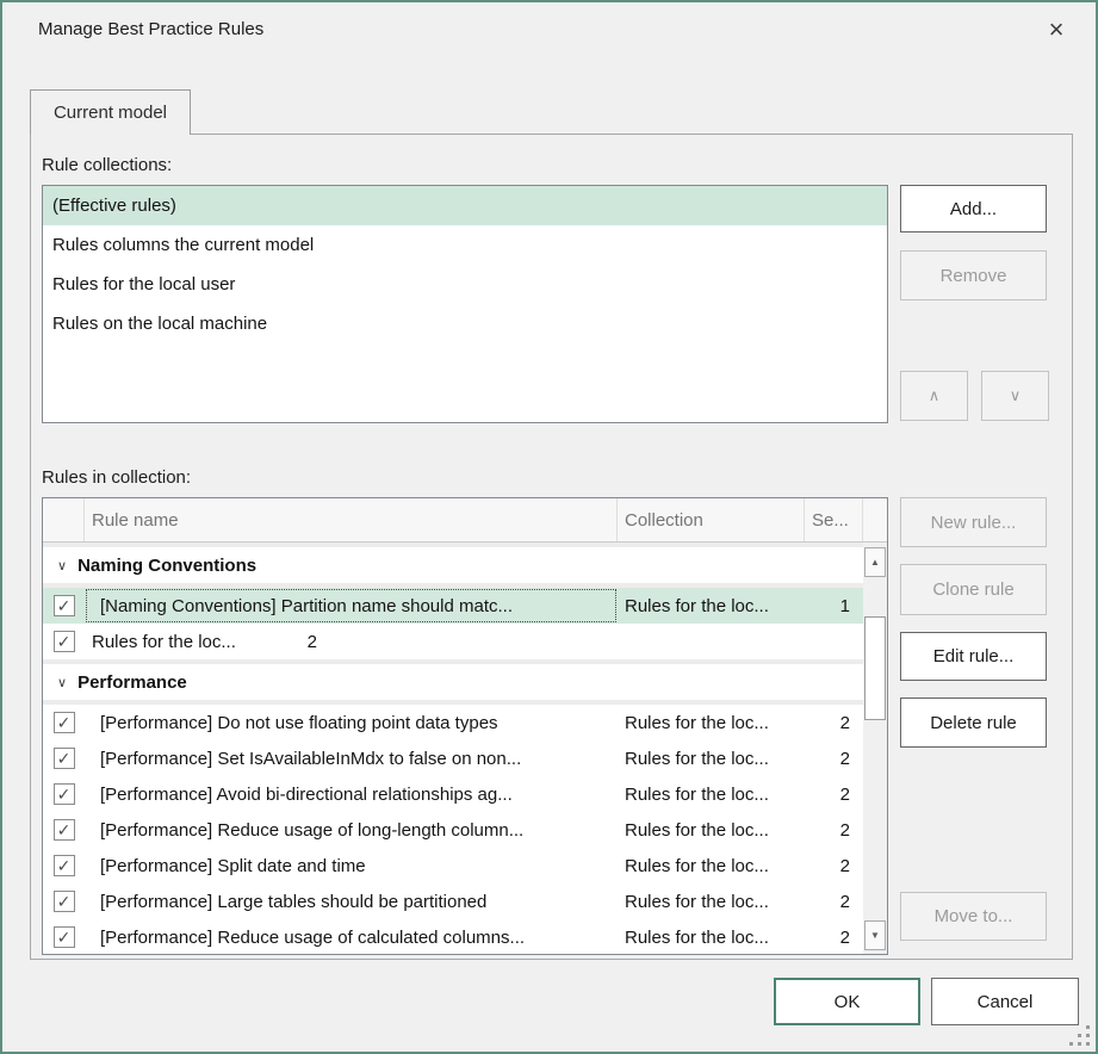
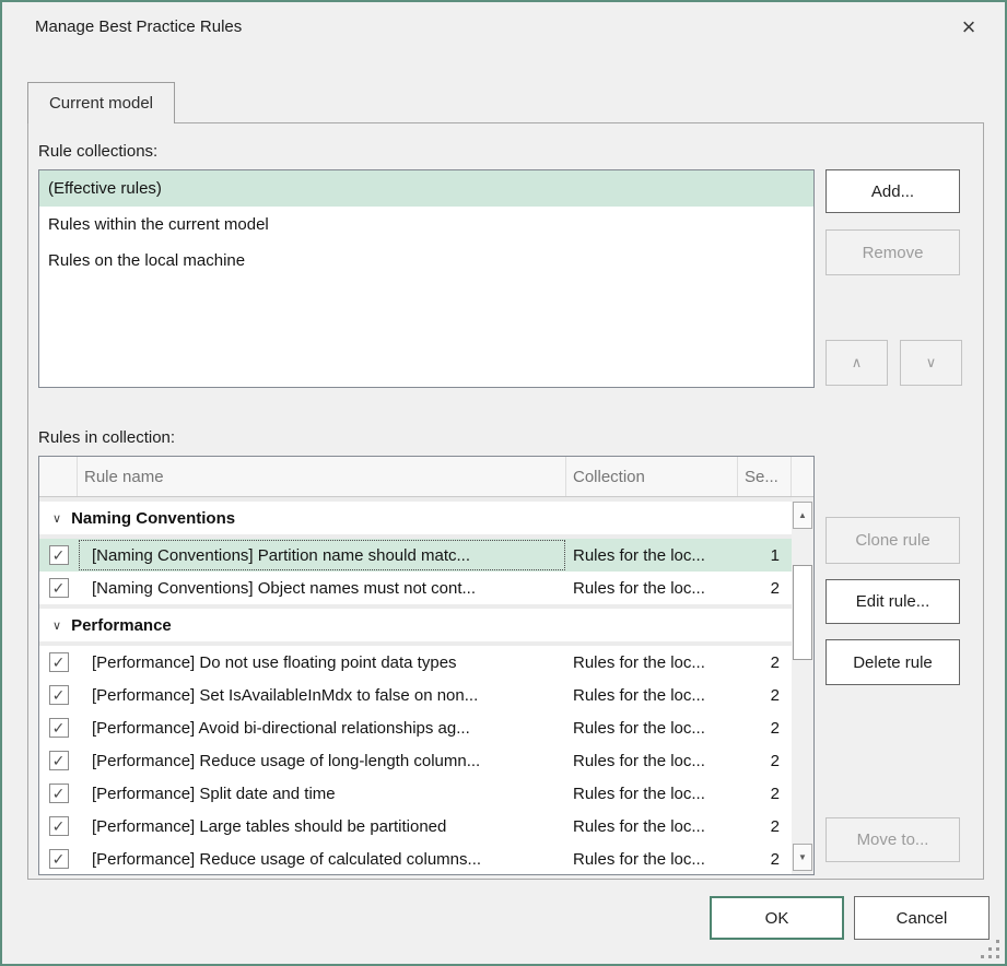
  Manage Best Practice Rules
  ×
  Current model
  Rule collections:
  (Effective rules)
- Rules columns the current model
+ Rules within the current model
- Rules for the local user
  Rules on the local machine
  Add...
  Remove
  ∧
  ∨
  Rules in collection:
  Rule name
  Collection
  Se...
  ∨
  Naming Conventions
  ✓
  [Naming Conventions] Partition name should matc...
  Rules for the loc...
  1
  ✓
+ [Naming Conventions] Object names must not cont...
  Rules for the loc...
  2
  ∨
  Performance
  ✓
  [Performance] Do not use floating point data types
  Rules for the loc...
  2
  ✓
  [Performance] Set IsAvailableInMdx to false on non...
  Rules for the loc...
  2
  ✓
  [Performance] Avoid bi-directional relationships ag...
  Rules for the loc...
  2
  ✓
  [Performance] Reduce usage of long-length column...
  Rules for the loc...
  2
  ✓
  [Performance] Split date and time
  Rules for the loc...
  2
  ✓
  [Performance] Large tables should be partitioned
  Rules for the loc...
  2
  ✓
  [Performance] Reduce usage of calculated columns...
  Rules for the loc...
  2
  ▲
  ▼
- New rule...
  Clone rule
  Edit rule...
  Delete rule
  Move to...
  OK
  Cancel
